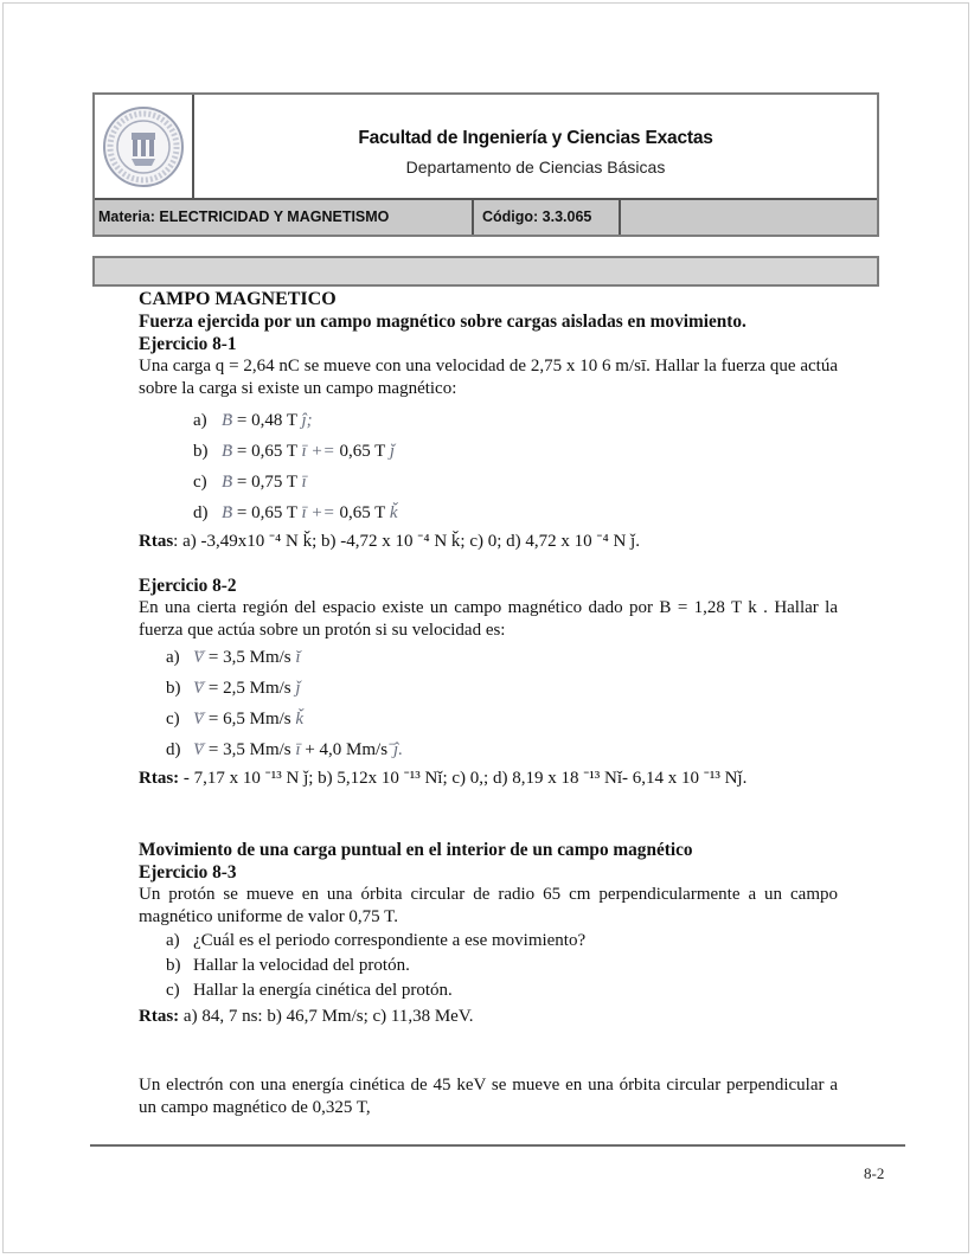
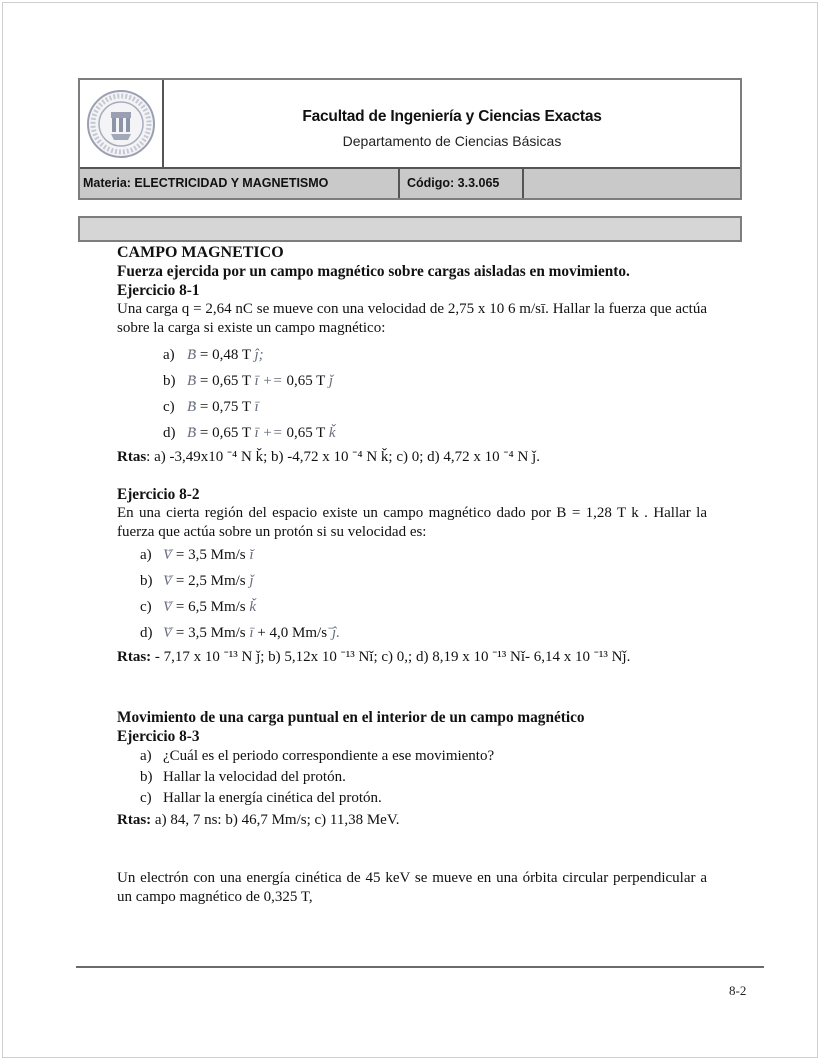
  Facultad de Ingeniería y Ciencias Exactas
  Departamento de Ciencias Básicas
  Materia: ELECTRICIDAD Y MAGNETISMO
  Código: 3.3.065
  CAMPO MAGNETICO
  Fuerza ejercida por un campo magnético sobre cargas aisladas en movimiento.
  Ejercicio 8-1
  Una carga q = 2,64 nC se mueve con una velocidad de 2,75 x 10 6 m/sī. Hallar la fuerza que actúa sobre la carga si existe un campo magnético:
  a)
  B = 0,48 T ĵ;
  b)
  B = 0,65 T ī += 0,65 T ǰ
  c)
  B = 0,75 T ī
  d)
  B = 0,65 T ī += 0,65 T ǩ
  Rtas: a) -3,49x10 ⁻⁴ N ǩ; b) -4,72 x 10 ⁻⁴ N ǩ; c) 0; d) 4,72 x 10 ⁻⁴ N ǰ.
  Ejercicio 8-2
  En una cierta región del espacio existe un campo magnético dado por B = 1,28 T k . Hallar la fuerza que actúa sobre un protón si su velocidad es:
  a)
  V = 3,5 Mm/s ĭ
  b)
  V = 2,5 Mm/s ǰ
  c)
  V = 6,5 Mm/s ǩ
  d)
  V = 3,5 Mm/s ī + 4,0 Mm/sˉĵ.
- Rtas: - 7,17 x 10 ⁻¹³ N ǰ; b) 5,12x 10 ⁻¹³ Nǐ; c) 0,; d) 8,19 x 18 ⁻¹³ Nǐ- 6,14 x 10 ⁻¹³ Nǰ.
+ Rtas: - 7,17 x 10 ⁻¹³ N ǰ; b) 5,12x 10 ⁻¹³ Nǐ; c) 0,; d) 8,19 x 10 ⁻¹³ Nǐ- 6,14 x 10 ⁻¹³ Nǰ.
  Movimiento de una carga puntual en el interior de un campo magnético
  Ejercicio 8-3
- Un protón se mueve en una órbita circular de radio 65 cm perpendicularmente a un campo magnético uniforme de valor 0,75 T.
  a)
  ¿Cuál es el periodo correspondiente a ese movimiento?
  b)
  Hallar la velocidad del protón.
  c)
  Hallar la energía cinética del protón.
  Rtas: a) 84, 7 ns: b) 46,7 Mm/s; c) 11,38 MeV.
  Un electrón con una energía cinética de 45 keV se mueve en una órbita circular perpendicular a un campo magnético de 0,325 T,
  8-2
